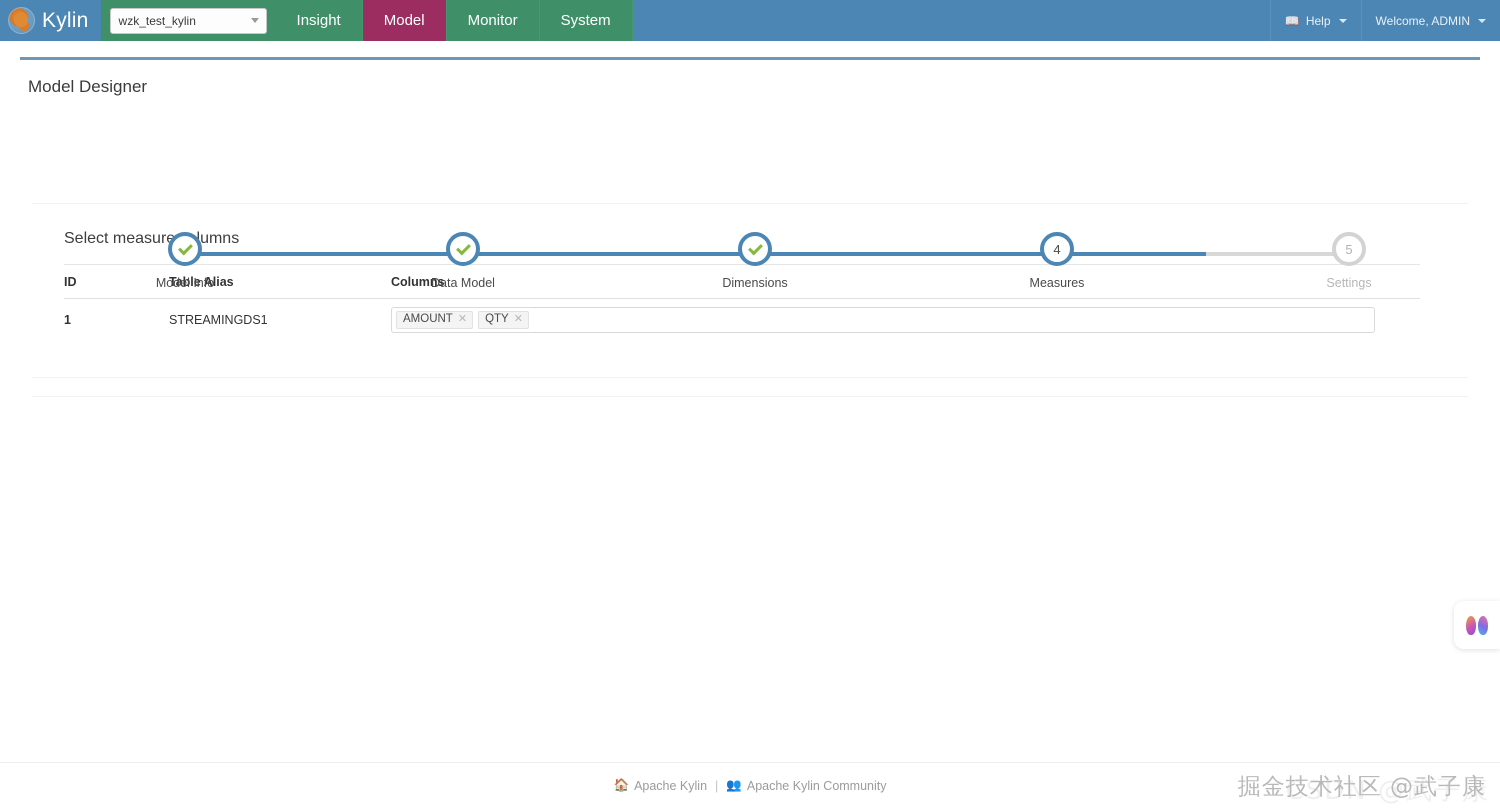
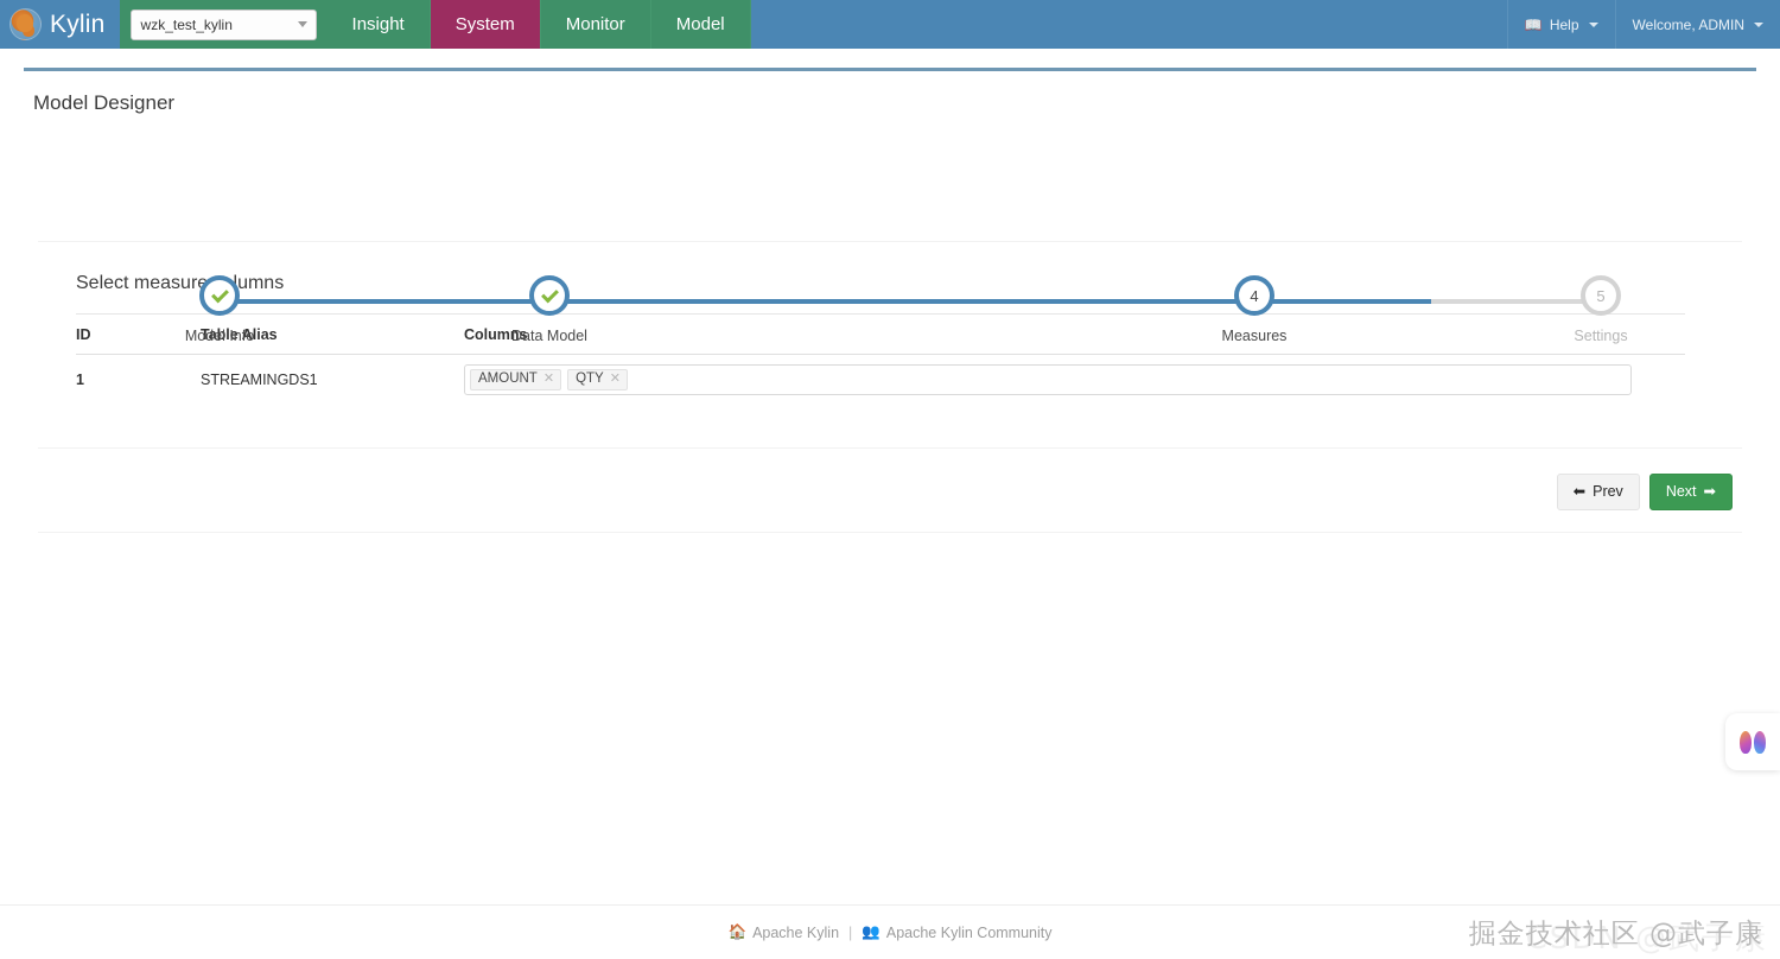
  Kylin
  wzk_test_kylin
  Insight
- Model
+ System
  Monitor
- System
+ Model
  📖
  Help
  Welcome, ADMIN
  Model Designer
  Model Info
  Data Model
- Dimensions
  4
  Measures
  5
  Settings
  Select measurumns
  ID	Table Alias	Columns
  1	STREAMINGDS1	AMOUNT ✕ QTY ✕
+ ⬅
+ Prev
+ Next
+ ➡
  CSDN @武子康
  掘金技术社区 @武子康
  🏠
  Apache Kylin
  |
  👥
  Apache Kylin Community
